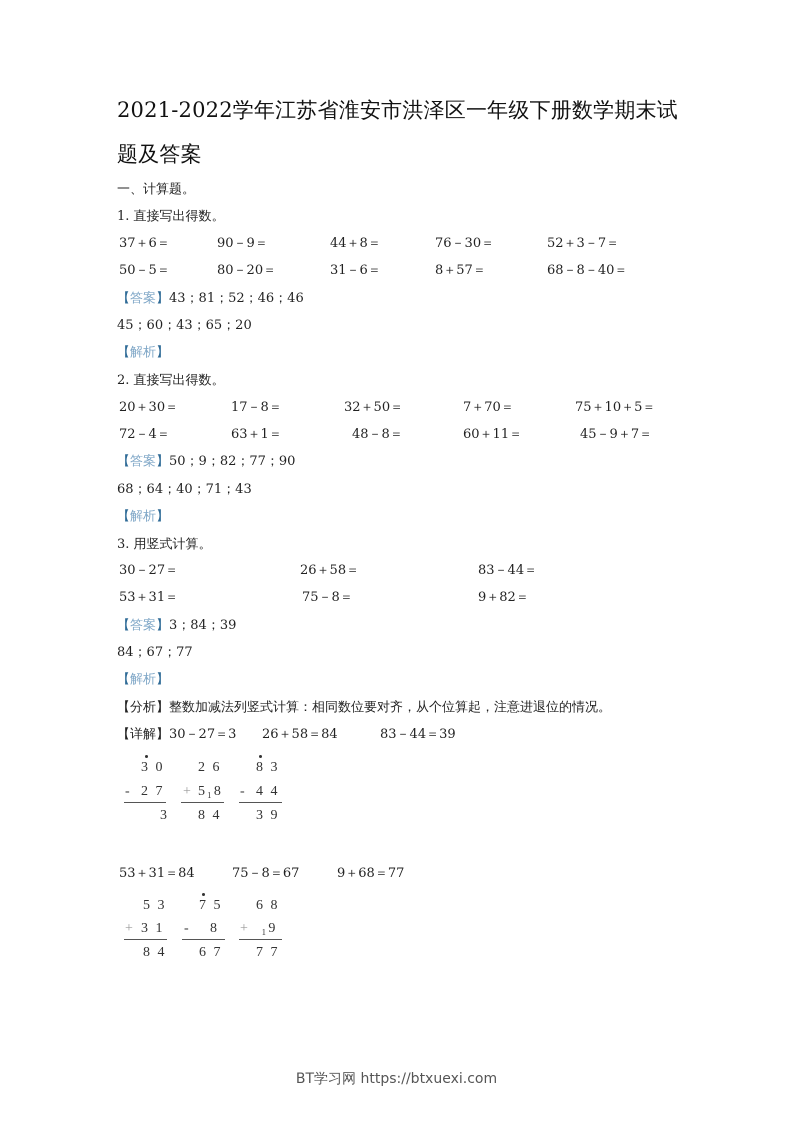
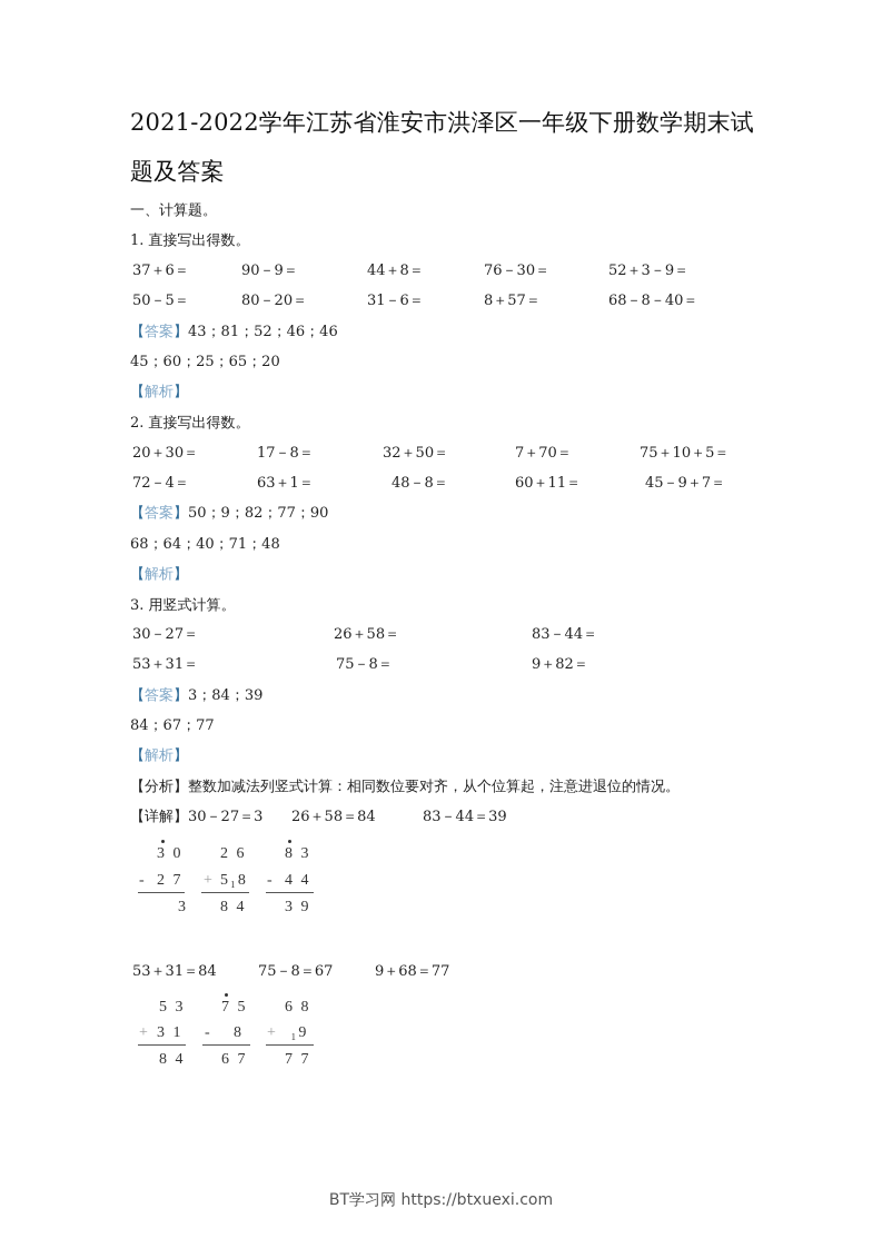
  2021-2022学年江苏省淮安市洪泽区一年级下册数学期末试
  题及答案
  一、计算题。
  1. 直接写出得数。
  37＋6＝
  90－9＝
  44＋8＝
  76－30＝
- 52＋3－7＝
+ 52＋3－9＝
  50－5＝
  80－20＝
  31－6＝
  8＋57＝
  68－8－40＝
  【答案】43；81；52；46；46
- 45；60；43；65；20
+ 45；60；25；65；20
  【解析】
  2. 直接写出得数。
  20＋30＝
  17－8＝
  32＋50＝
  7＋70＝
  75＋10＋5＝
  72－4＝
  63＋1＝
  48－8＝
  60＋11＝
  45－9＋7＝
  【答案】50；9；82；77；90
- 68；64；40；71；43
+ 68；64；40；71；48
  【解析】
  3. 用竖式计算。
  30－27＝
  26＋58＝
  83－44＝
  53＋31＝
  75－8＝
  9＋82＝
  【答案】3；84；39
  84；67；77
  【解析】
  【分析】整数加减法列竖式计算：相同数位要对齐，从个位算起，注意进退位的情况。
  【详解】30－27＝3
  26＋58＝84
  83－44＝39
  3 0
  -
  2 7
  3
  2 6
  +
  5₁8
  8 4
  8 3
  -
  4 4
  3 9
  53＋31＝84
  75－8＝67
  9＋68＝77
  5 3
  +
  3 1
  8 4
  7 5
  -
  8
  6 7
  6 8
  +
  ₁9
  7 7
  BT学习网 https://btxuexi.com
